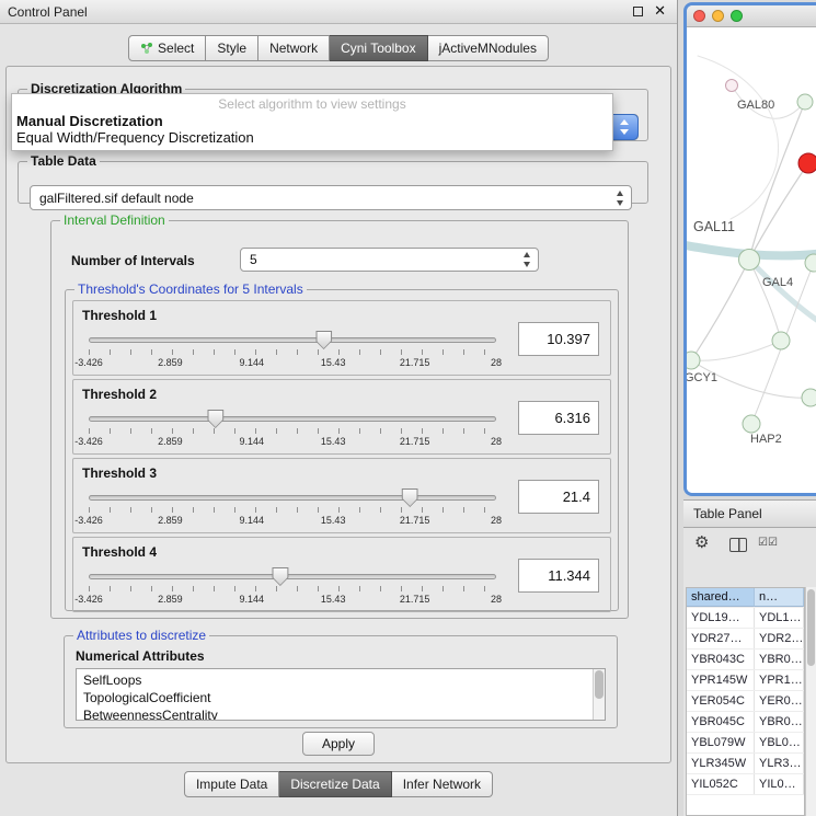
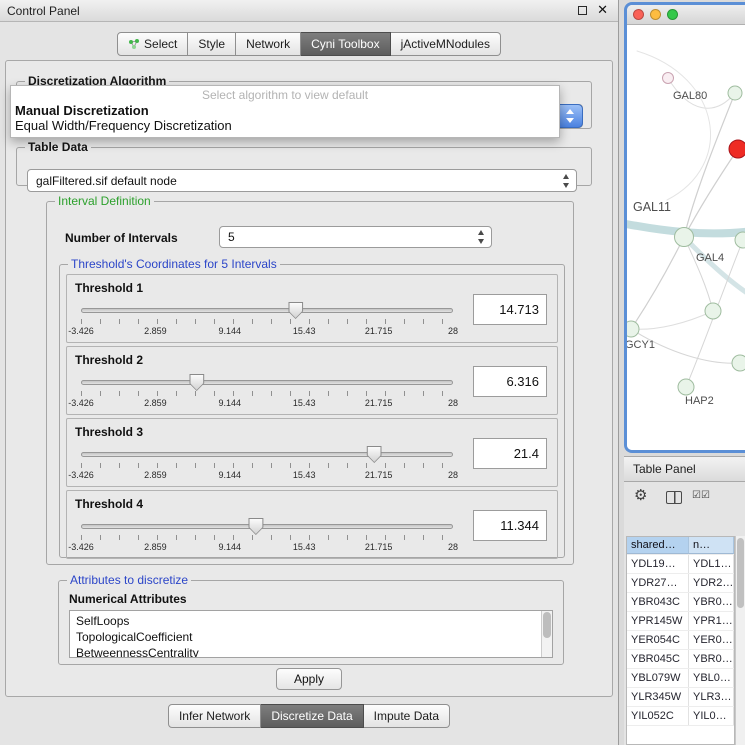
  Control Panel
  ✕
  Select
  Style
  Network
  Cyni Toolbox
  jActiveMNodules
  Discretization Algorithm
  Table Data
  galFiltered.sif default node
  Interval Definition
  Number of Intervals
  5
  Threshold's Coordinates for 5 Intervals
  Threshold 1
  -3.426
  2.859
  9.144
  15.43
  21.715
  28
- 10.397
+ 14.713
  Threshold 2
  -3.426
  2.859
  9.144
  15.43
  21.715
  28
  6.316
  Threshold 3
  -3.426
  2.859
  9.144
  15.43
  21.715
  28
  21.4
  Threshold 4
  -3.426
  2.859
  9.144
  15.43
  21.715
  28
  11.344
  Attributes to discretize
  Numerical Attributes
  SelfLoops
  TopologicalCoefficient
  BetweennessCentrality
  Apply
- Select algorithm to view settings
+ Select algorithm to view default
  Manual Discretization
  Equal Width/Frequency Discretization
- Impute Data
+ Infer Network
  Discretize Data
- Infer Network
+ Impute Data
  GAL80
  GAL11
  GAL4
  GCY1
  HAP2
  Table Panel
  ⚙
  ☑☑
  shared…
  n…
  YDL19…
  YDL1…
  YDR27…
  YDR2…
  YBR043C
  YBR0…
  YPR145W
  YPR1…
  YER054C
  YER0…
  YBR045C
  YBR0…
  YBL079W
  YBL0…
  YLR345W
  YLR3…
  YIL052C
  YIL0…
